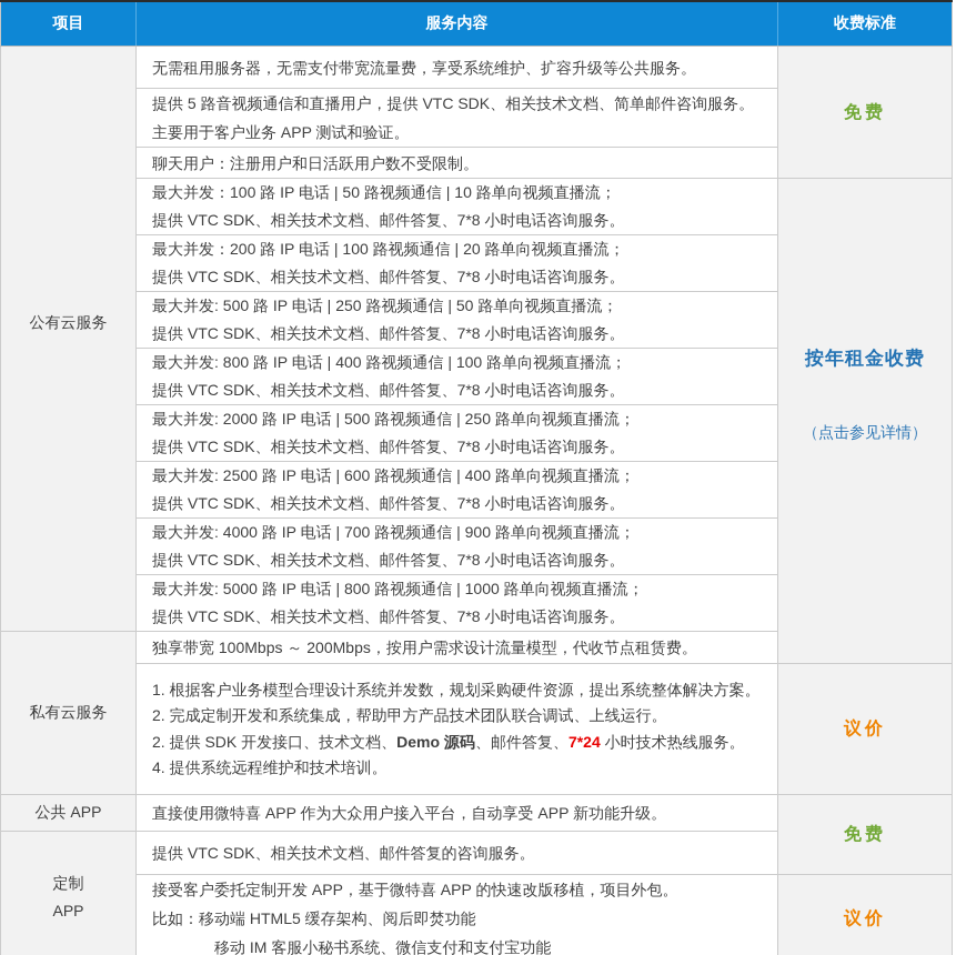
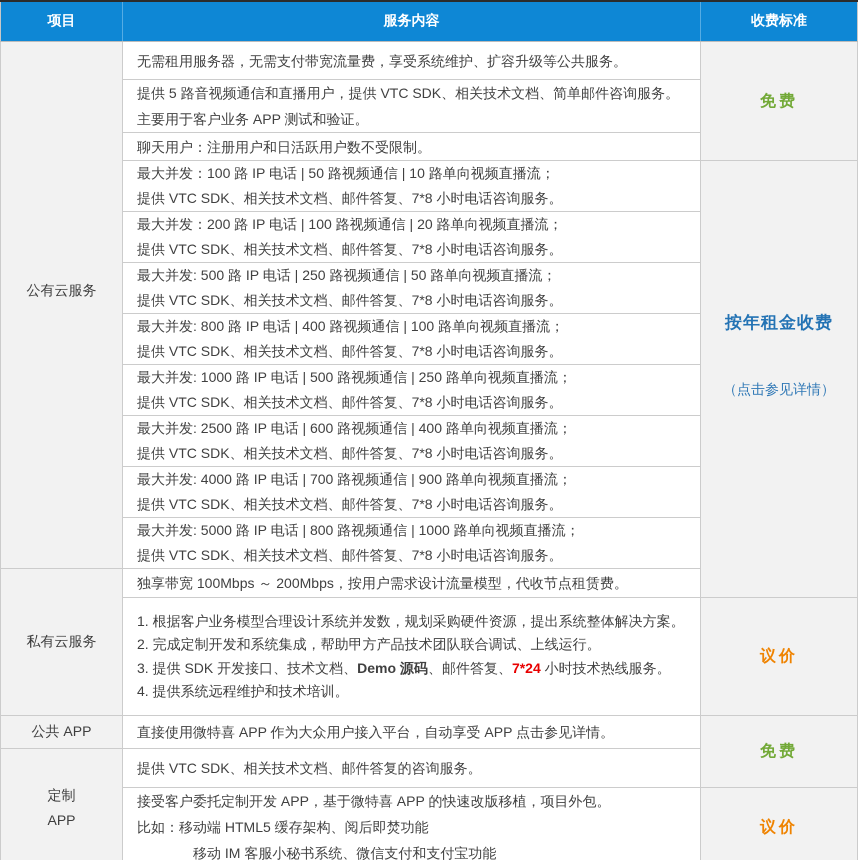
  项目	服务内容	收费标准
  公有云服务	无需租用服务器，无需支付带宽流量费，享受系统维护、扩容升级等公共服务。	免费
  提供 5 路音视频通信和直播用户，提供 VTC SDK、相关技术文档、简单邮件咨询服务。 主要用于客户业务 APP 测试和验证。
  聊天用户：注册用户和日活跃用户数不受限制。
  最大并发：100 路 IP 电话 | 50 路视频通信 | 10 路单向视频直播流； 提供 VTC SDK、相关技术文档、邮件答复、7*8 小时电话咨询服务。	按年租金收费 （点击参见详情）
  最大并发：200 路 IP 电话 | 100 路视频通信 | 20 路单向视频直播流； 提供 VTC SDK、相关技术文档、邮件答复、7*8 小时电话咨询服务。
  最大并发: 500 路 IP 电话 | 250 路视频通信 | 50 路单向视频直播流； 提供 VTC SDK、相关技术文档、邮件答复、7*8 小时电话咨询服务。
  最大并发: 800 路 IP 电话 | 400 路视频通信 | 100 路单向视频直播流； 提供 VTC SDK、相关技术文档、邮件答复、7*8 小时电话咨询服务。
- 最大并发: 2000 路 IP 电话 | 500 路视频通信 | 250 路单向视频直播流； 提供 VTC SDK、相关技术文档、邮件答复、7*8 小时电话咨询服务。
+ 最大并发: 1000 路 IP 电话 | 500 路视频通信 | 250 路单向视频直播流； 提供 VTC SDK、相关技术文档、邮件答复、7*8 小时电话咨询服务。
  最大并发: 2500 路 IP 电话 | 600 路视频通信 | 400 路单向视频直播流； 提供 VTC SDK、相关技术文档、邮件答复、7*8 小时电话咨询服务。
  最大并发: 4000 路 IP 电话 | 700 路视频通信 | 900 路单向视频直播流； 提供 VTC SDK、相关技术文档、邮件答复、7*8 小时电话咨询服务。
  最大并发: 5000 路 IP 电话 | 800 路视频通信 | 1000 路单向视频直播流； 提供 VTC SDK、相关技术文档、邮件答复、7*8 小时电话咨询服务。
  私有云服务	独享带宽 100Mbps ～ 200Mbps，按用户需求设计流量模型，代收节点租赁费。
- 1. 根据客户业务模型合理设计系统并发数，规划采购硬件资源，提出系统整体解决方案。 2. 完成定制开发和系统集成，帮助甲方产品技术团队联合调试、上线运行。 2. 提供 SDK 开发接口、技术文档、Demo 源码、邮件答复、7*24 小时技术热线服务。 4. 提供系统远程维护和技术培训。	议价
+ 1. 根据客户业务模型合理设计系统并发数，规划采购硬件资源，提出系统整体解决方案。 2. 完成定制开发和系统集成，帮助甲方产品技术团队联合调试、上线运行。 3. 提供 SDK 开发接口、技术文档、Demo 源码、邮件答复、7*24 小时技术热线服务。 4. 提供系统远程维护和技术培训。	议价
- 公共 APP	直接使用微特喜 APP 作为大众用户接入平台，自动享受 APP 新功能升级。	免费
+ 公共 APP	直接使用微特喜 APP 作为大众用户接入平台，自动享受 APP 点击参见详情。	免费
  定制 APP	提供 VTC SDK、相关技术文档、邮件答复的咨询服务。
  接受客户委托定制开发 APP，基于微特喜 APP 的快速改版移植，项目外包。 比如：移动端 HTML5 缓存架构、阅后即焚功能 移动 IM 客服小秘书系统、微信支付和支付宝功能	议价
